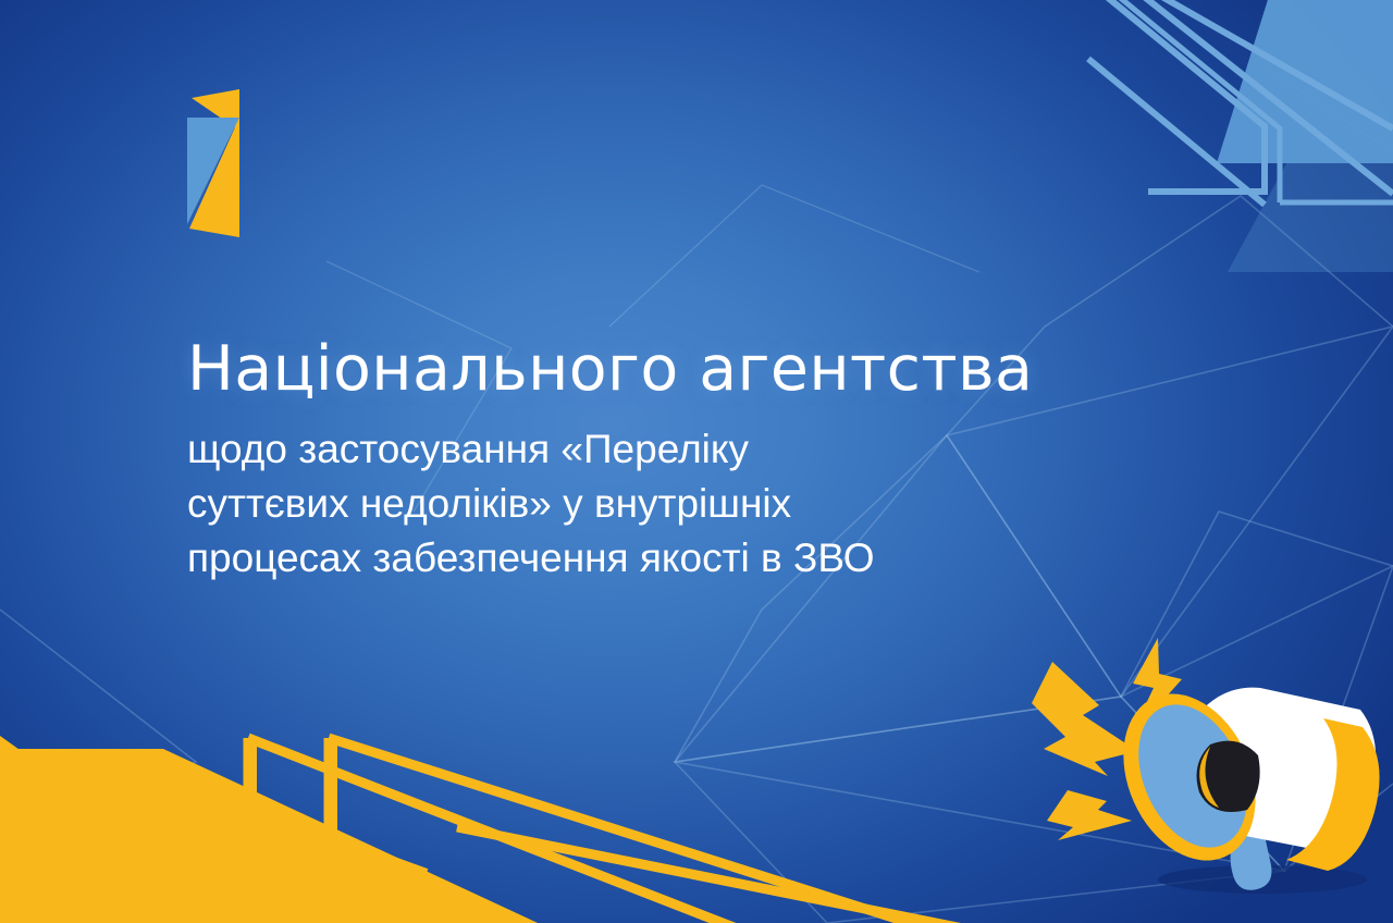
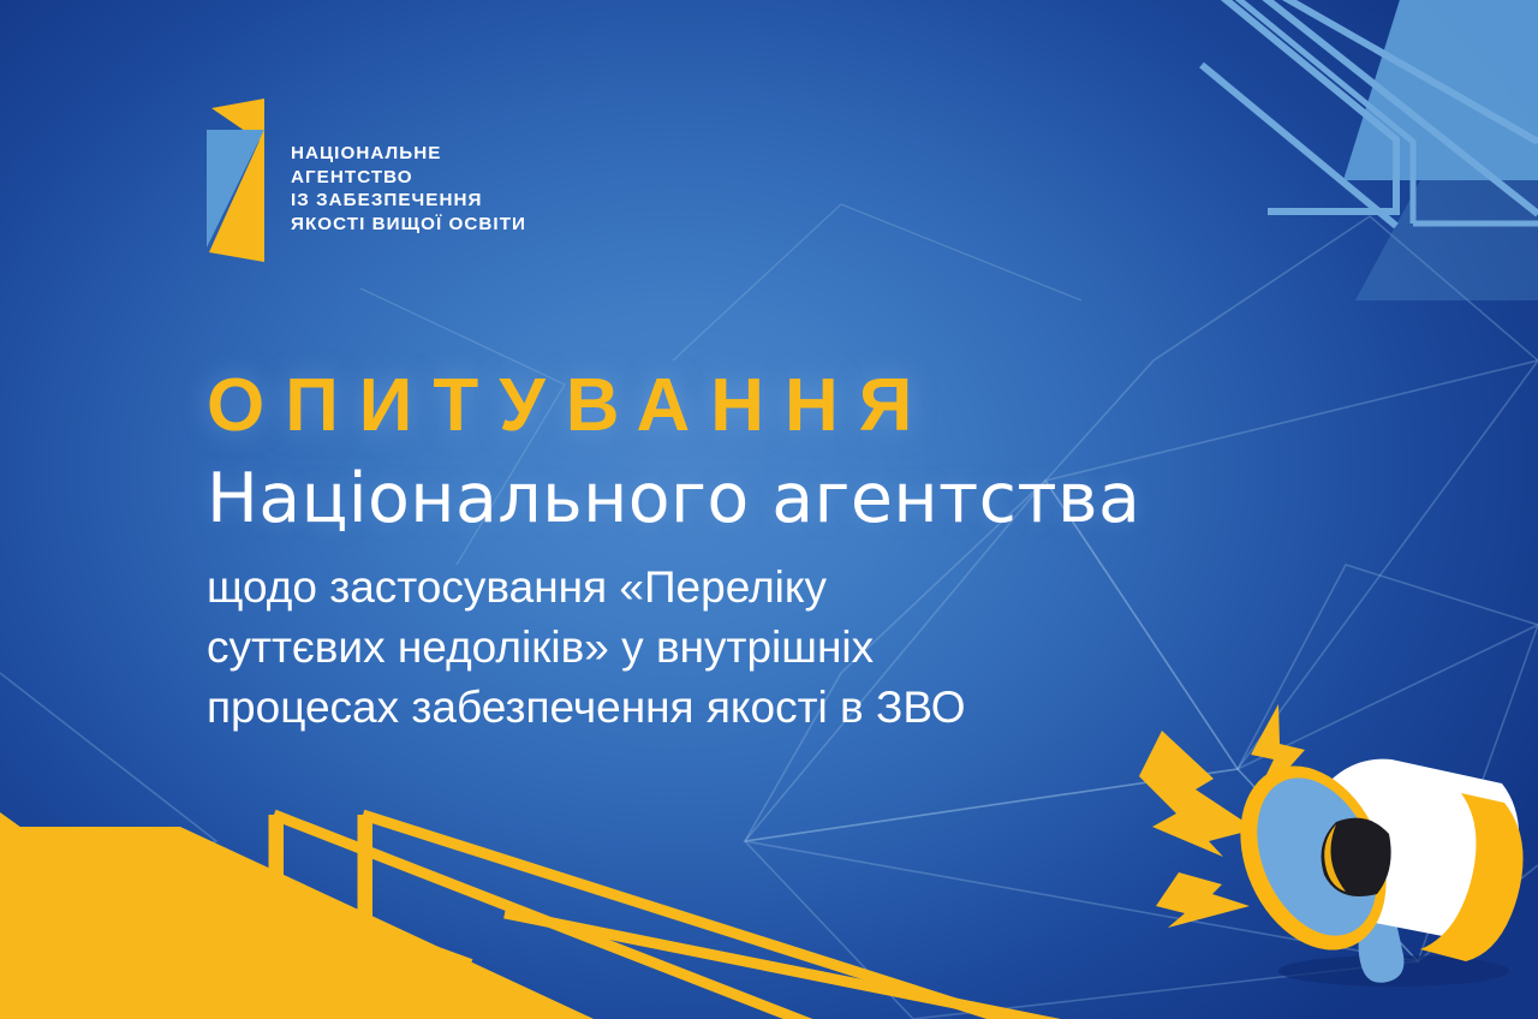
+ НАЦІОНАЛЬНЕ
+ АГЕНТСТВО
+ ІЗ ЗАБЕЗПЕЧЕННЯ
+ ЯКОСТІ ВИЩОЇ ОСВІТИ
+ ОПИТУВАННЯ
  Національного агентства
  щодо застосування «Переліку
  суттєвих недоліків» у внутрішніх
  процесах забезпечення якості в ЗВО
